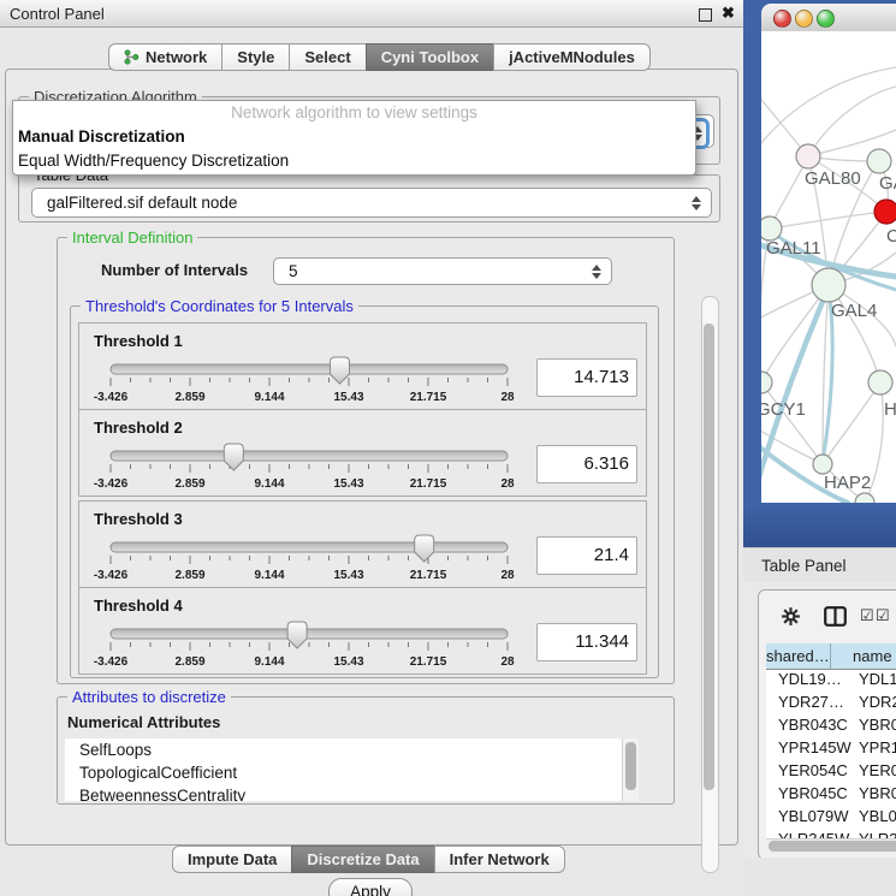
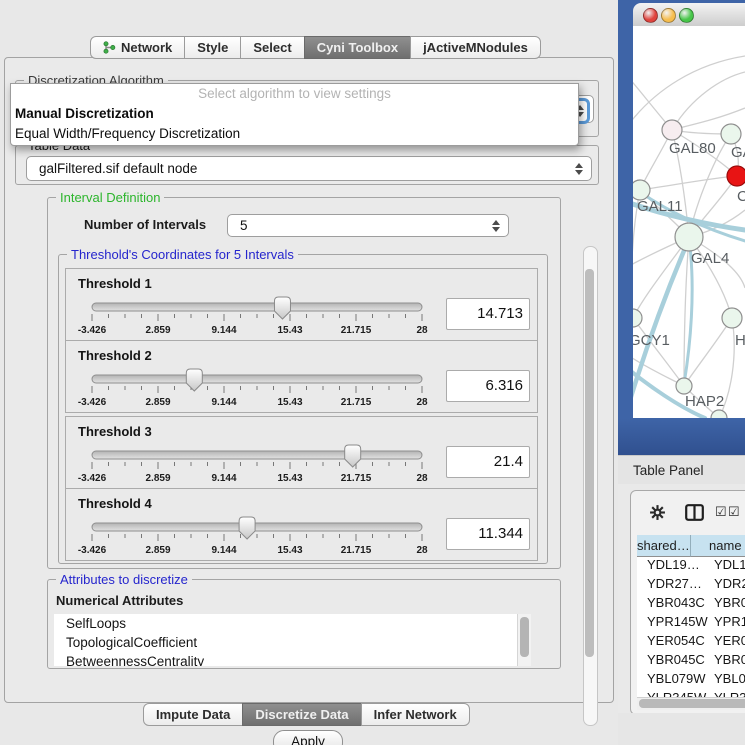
- Control Panel
- ✖
  Network
  Style
  Select
  Cyni Toolbox
  jActiveMNodules
  Discretization Algorithm
  galFiltered.sif default node
  Interval Definition
  Number of Intervals
  5
  Threshold's Coordinates for 5 Intervals
  Threshold 1
  -3.426
  2.859
  9.144
  15.43
  21.715
  28
  14.713
  Threshold 2
  -3.426
  2.859
  9.144
  15.43
  21.715
  28
  6.316
  Threshold 3
  -3.426
  2.859
  9.144
  15.43
  21.715
  28
  21.4
  Threshold 4
  -3.426
  2.859
  9.144
  15.43
  21.715
  28
  11.344
  Attributes to discretize
  Numerical Attributes
  SelfLoops
  TopologicalCoefficient
  BetweennessCentrality
  Apply
  Impute Data
  Discretize Data
  Infer Network
- Network algorithm to view settings
+ Select algorithm to view settings
  Manual Discretization
  Equal Width/Frequency Discretization
  GAL80
  C
  GAL11
  GAL4
  GCY1
  H
  HAP2
  Table Panel
  ☑
  ☑
  shared…
  name
  YDL19…
  YDL1
  YDR27…
  YDR
  YBR043C
  YBR0
  YPR145W
  YPR1
  YER054C
  YER0
  YBR045C
  YBR0
  YBL079W
  YBL0
